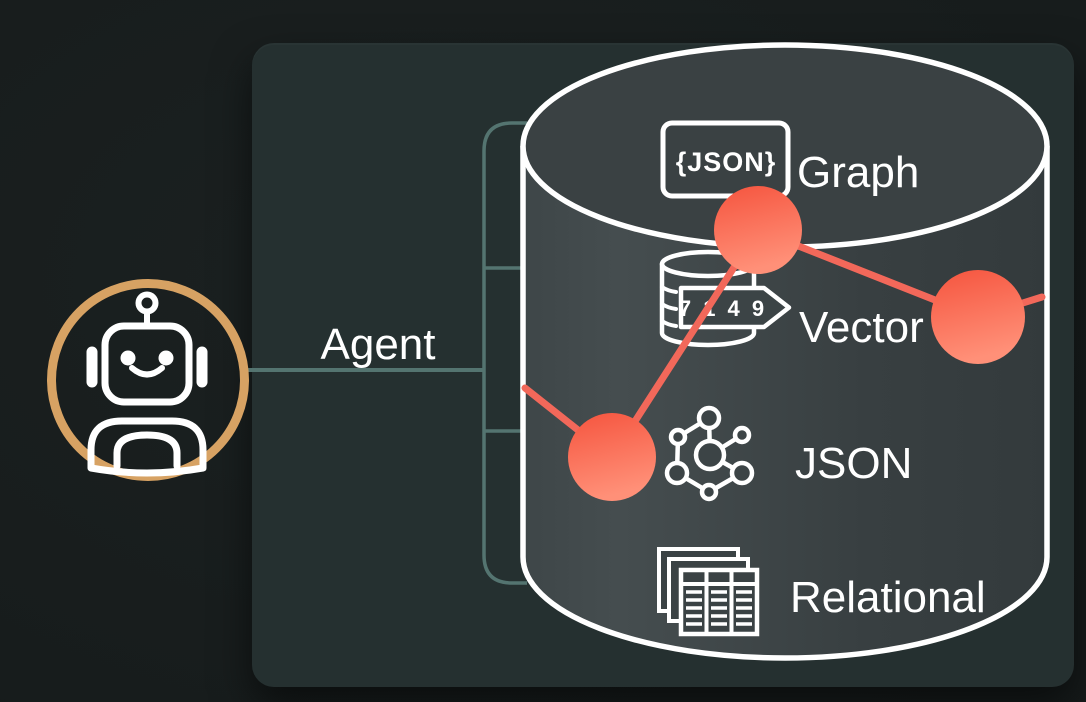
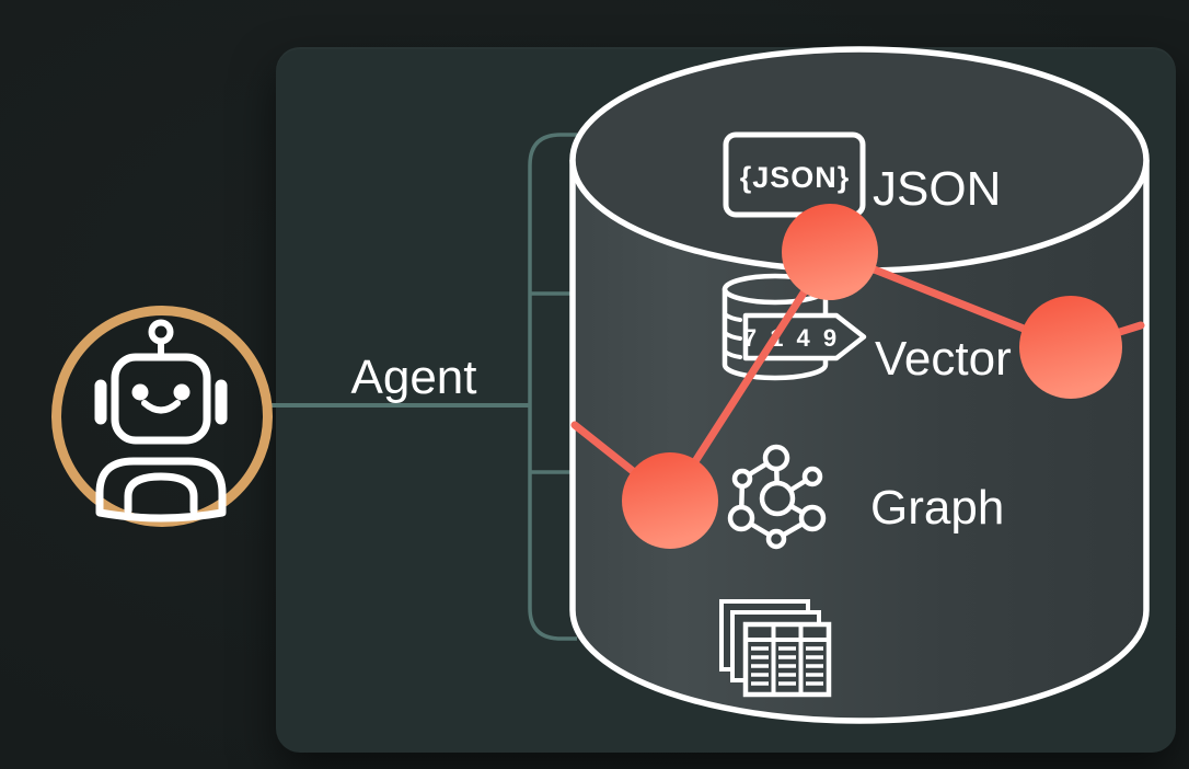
  Agent
  {JSON}
- Graph
+ JSON
  7 4 9
  Vector
- JSON
+ Graph
- Relational
